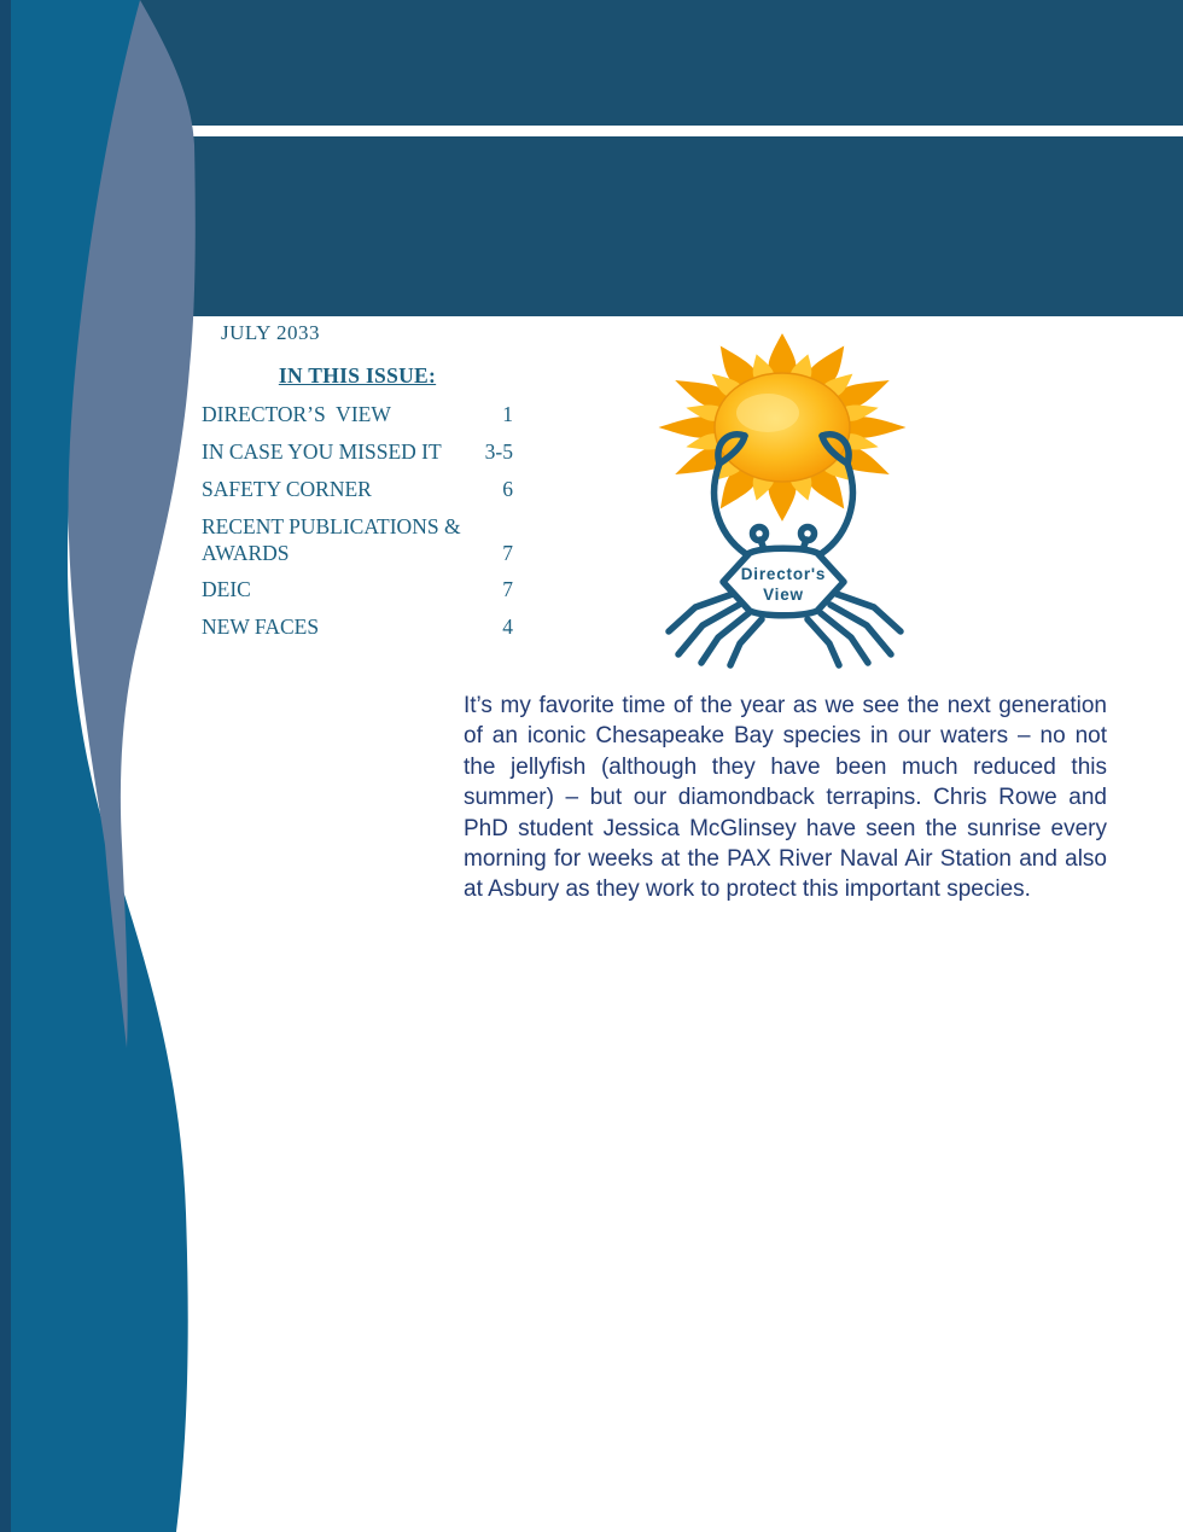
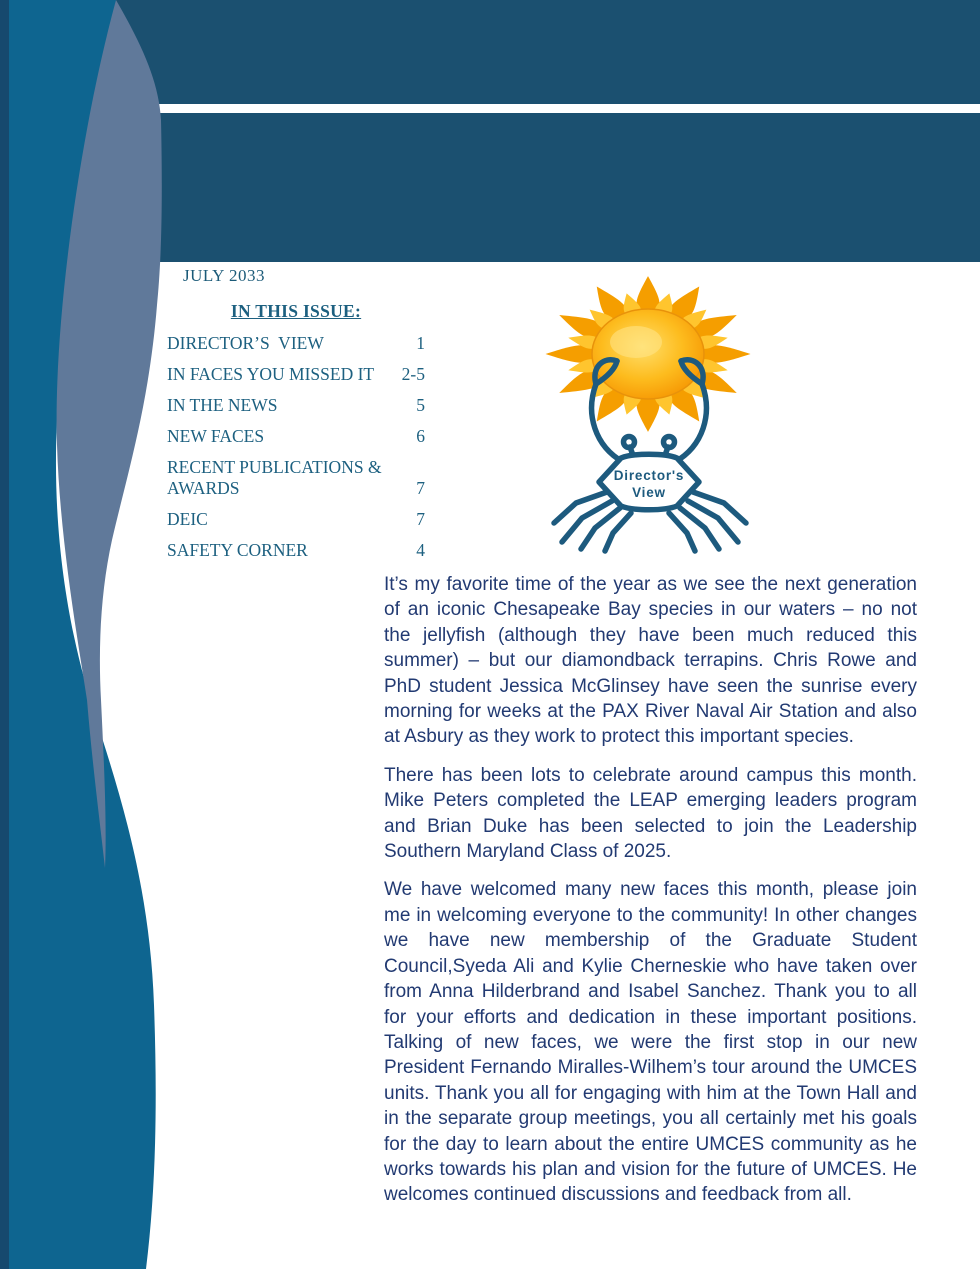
  JULY 2033
  IN THIS ISSUE:
  DIRECTOR’S VIEW
  1
- IN CASE YOU MISSED IT
+ IN FACES YOU MISSED IT
- 3-5
+ 2-5
+ IN THE NEWS
+ 5
- SAFETY CORNER
+ NEW FACES
  6
  RECENT PUBLICATIONS & AWARDS
  7
  DEIC
  7
- NEW FACES
+ SAFETY CORNER
  4
  Director's
  View
  It’s my favorite time of the year as we see the next generation of an iconic Chesapeake Bay species in our waters – no not the jellyfish (although they have been much reduced this summer) – but our diamondback terrapins. Chris Rowe and PhD student Jessica McGlinsey have seen the sunrise every morning for weeks at the PAX River Naval Air Station and also at Asbury as they work to protect this important species.
+ There has been lots to celebrate around campus this month. Mike Peters completed the LEAP emerging leaders program and Brian Duke has been selected to join the Leadership Southern Maryland Class of 2025.
+ We have welcomed many new faces this month, please join me in welcoming everyone to the community! In other changes we have new membership of the Graduate Student Council,Syeda Ali and Kylie Cherneskie who have taken over from Anna Hilderbrand and Isabel Sanchez. Thank you to all for your efforts and dedication in these important positions. Talking of new faces, we were the first stop in our new President Fernando Miralles-Wilhem’s tour around the UMCES units. Thank you all for engaging with him at the Town Hall and in the separate group meetings, you all certainly met his goals for the day to learn about the entire UMCES community as he works towards his plan and vision for the future of UMCES. He welcomes continued discussions and feedback from all.
